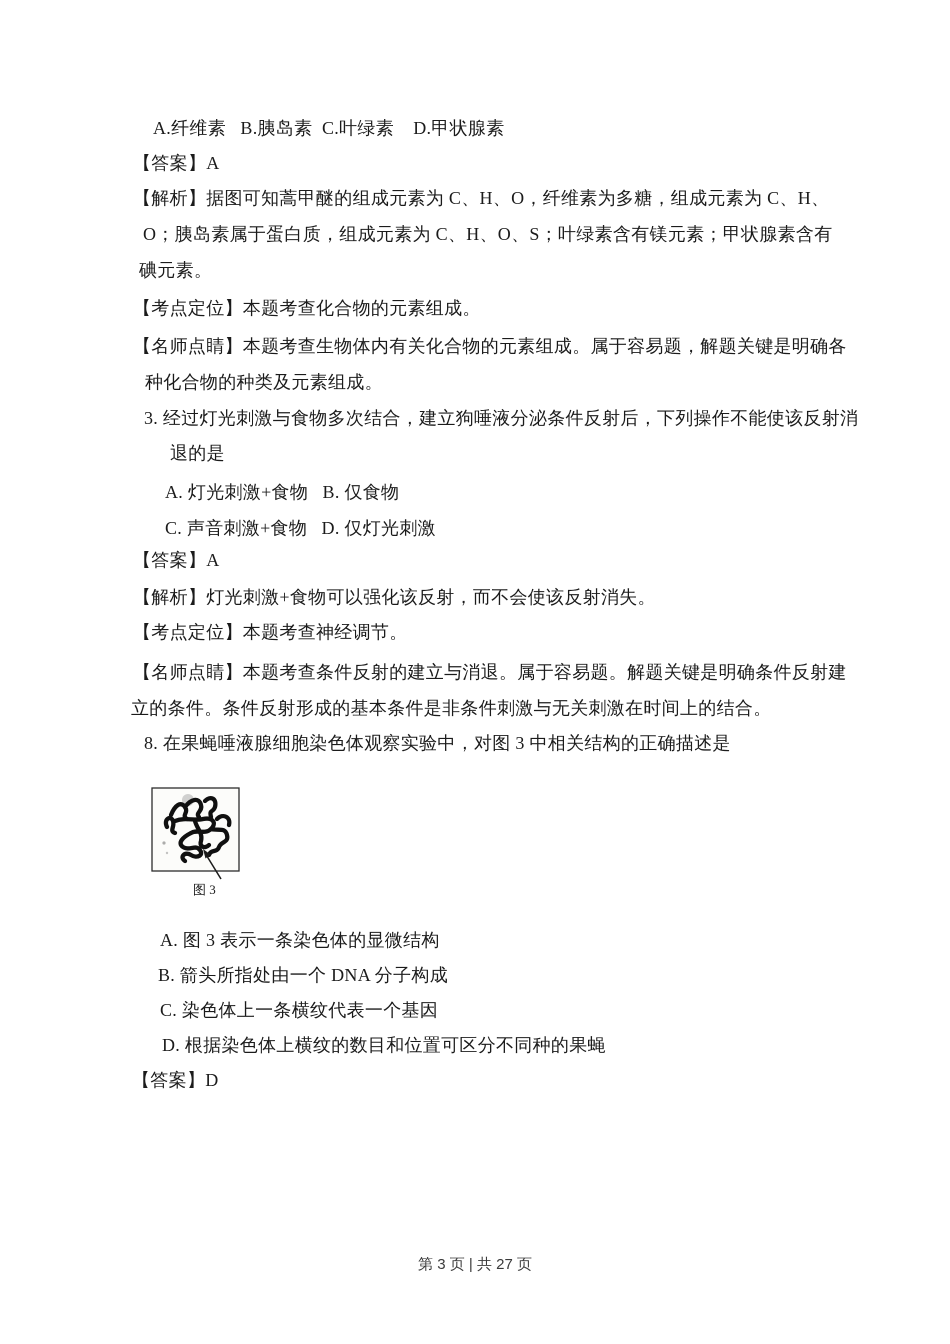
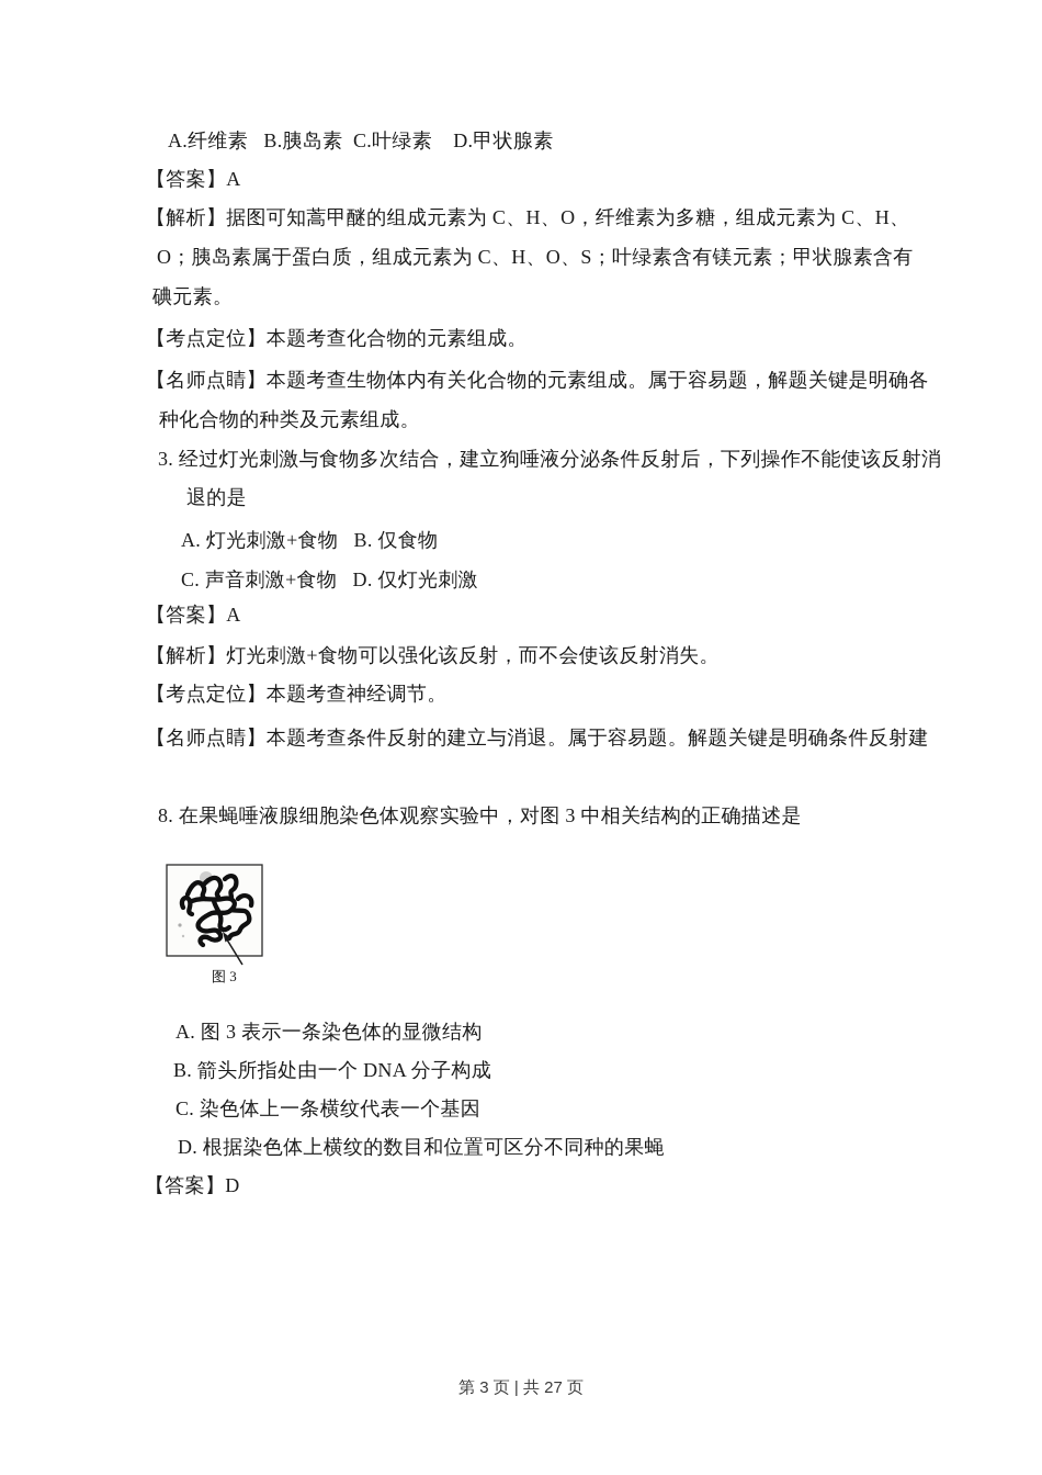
  A.纤维素 B.胰岛素 C.叶绿素 D.甲状腺素
  【答案】A
  【解析】据图可知蒿甲醚的组成元素为 C、H、O，纤维素为多糖，组成元素为 C、H、
  O；胰岛素属于蛋白质，组成元素为 C、H、O、S；叶绿素含有镁元素；甲状腺素含有
  碘元素。
  【考点定位】本题考查化合物的元素组成。
  【名师点睛】本题考查生物体内有关化合物的元素组成。属于容易题，解题关键是明确各
  种化合物的种类及元素组成。
  3. 经过灯光刺激与食物多次结合，建立狗唾液分泌条件反射后，下列操作不能使该反射消
  退的是
  A. 灯光刺激+食物 B. 仅食物
  C. 声音刺激+食物 D. 仅灯光刺激
  【答案】A
  【解析】灯光刺激+食物可以强化该反射，而不会使该反射消失。
  【考点定位】本题考查神经调节。
  【名师点睛】本题考查条件反射的建立与消退。属于容易题。解题关键是明确条件反射建
- 立的条件。条件反射形成的基本条件是非条件刺激与无关刺激在时间上的结合。
  8. 在果蝇唾液腺细胞染色体观察实验中，对图 3 中相关结构的正确描述是
  图 3
  A. 图 3 表示一条染色体的显微结构
  B. 箭头所指处由一个 DNA 分子构成
  C. 染色体上一条横纹代表一个基因
  D. 根据染色体上横纹的数目和位置可区分不同种的果蝇
  【答案】D
  第 3 页 | 共 27 页
